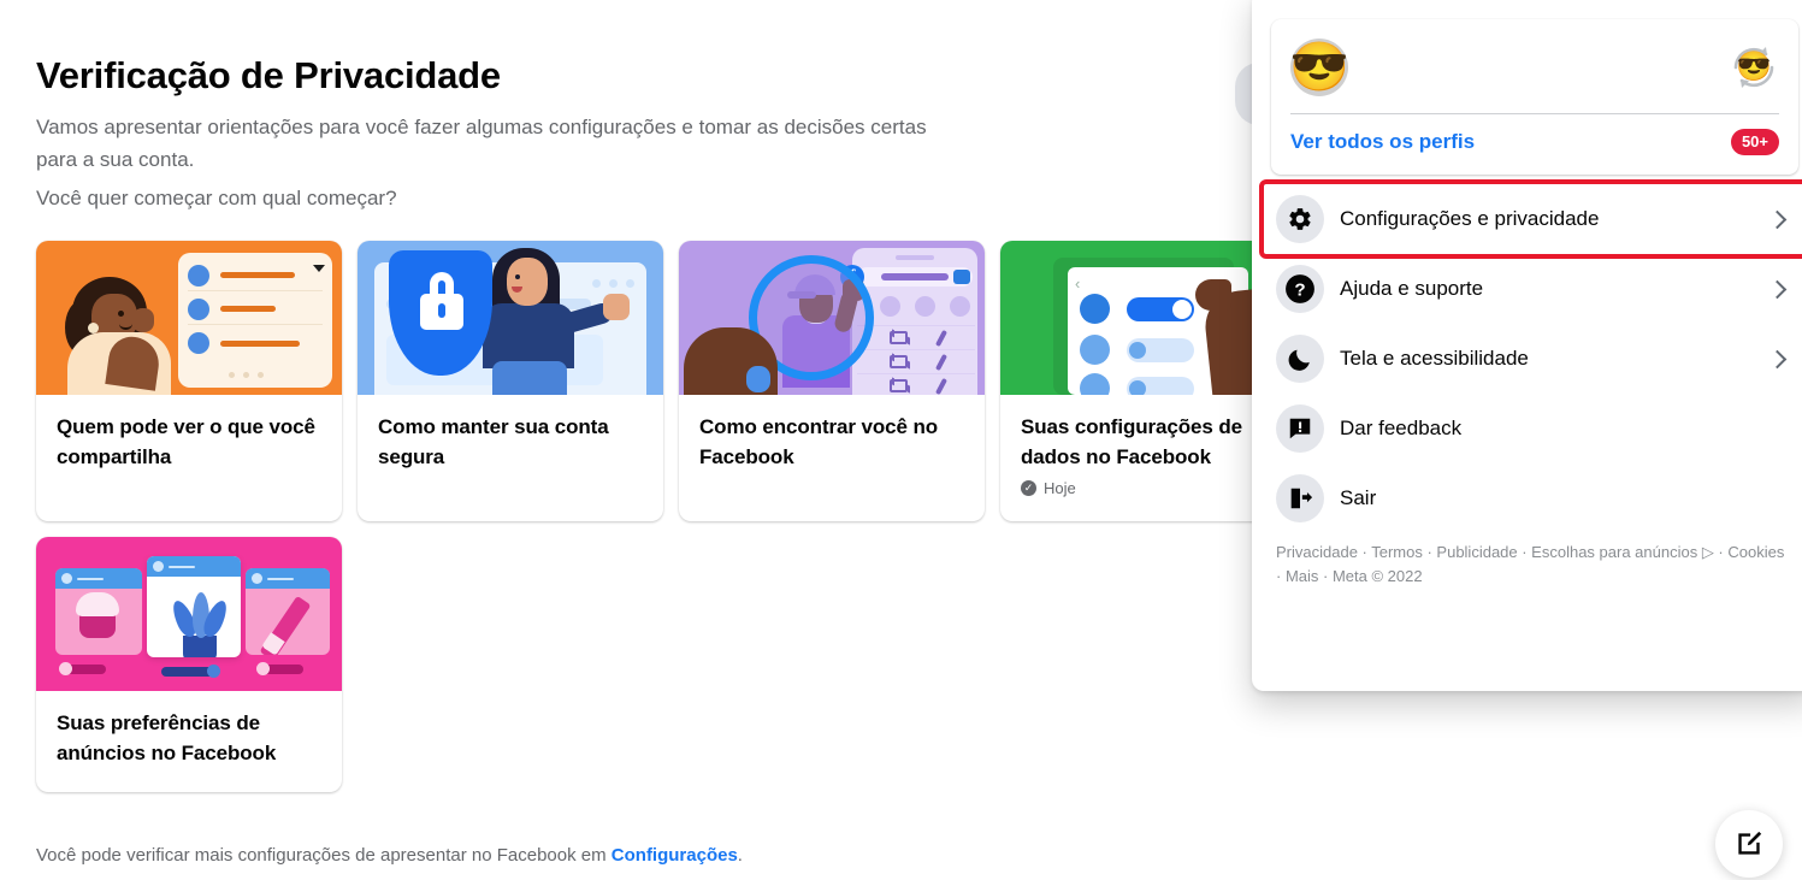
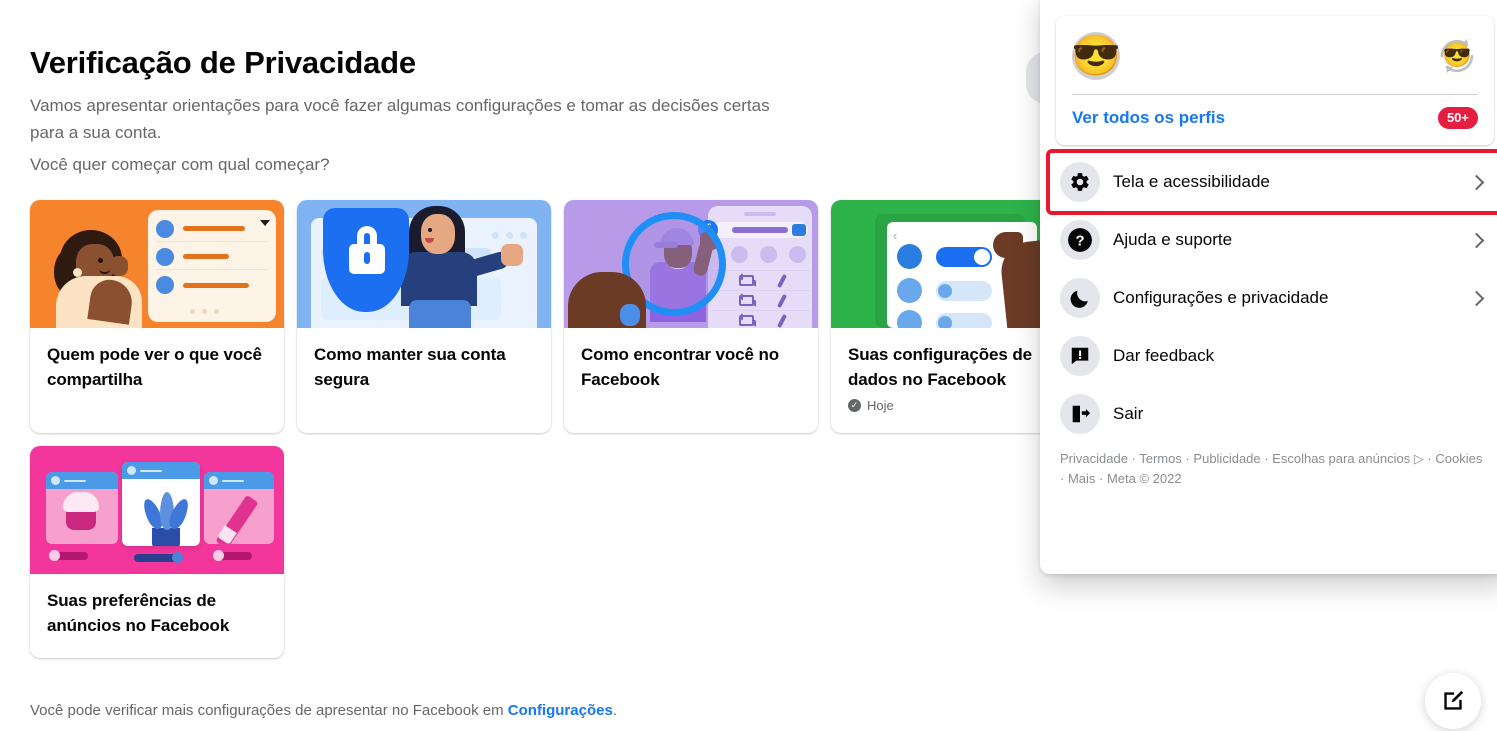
  Verificação de Privacidade
  Vamos apresentar orientações para você fazer algumas configurações e tomar as decisões certas
  para a sua conta.
  Você quer começar com qual começar?
  Quem pode ver o que você compartilha
  Como manter sua conta segura
  f
  Como encontrar você no Facebook
  ‹
  Suas configurações de dados no Facebook
  ✓
  Hoje
  Suas preferências de anúncios no Facebook
  Você pode verificar mais configurações de apresentar no Facebook em Configurações.
  😎
  😎
  Ver todos os perfis
  50+
- Configurações e privacidade
+ Tela e acessibilidade
  ?
  Ajuda e suporte
- Tela e acessibilidade
+ Configurações e privacidade
  Dar feedback
  Sair
  Privacidade · Termos · Publicidade · Escolhas para anúncios ▷ · Cookies · Mais · Meta © 2022
